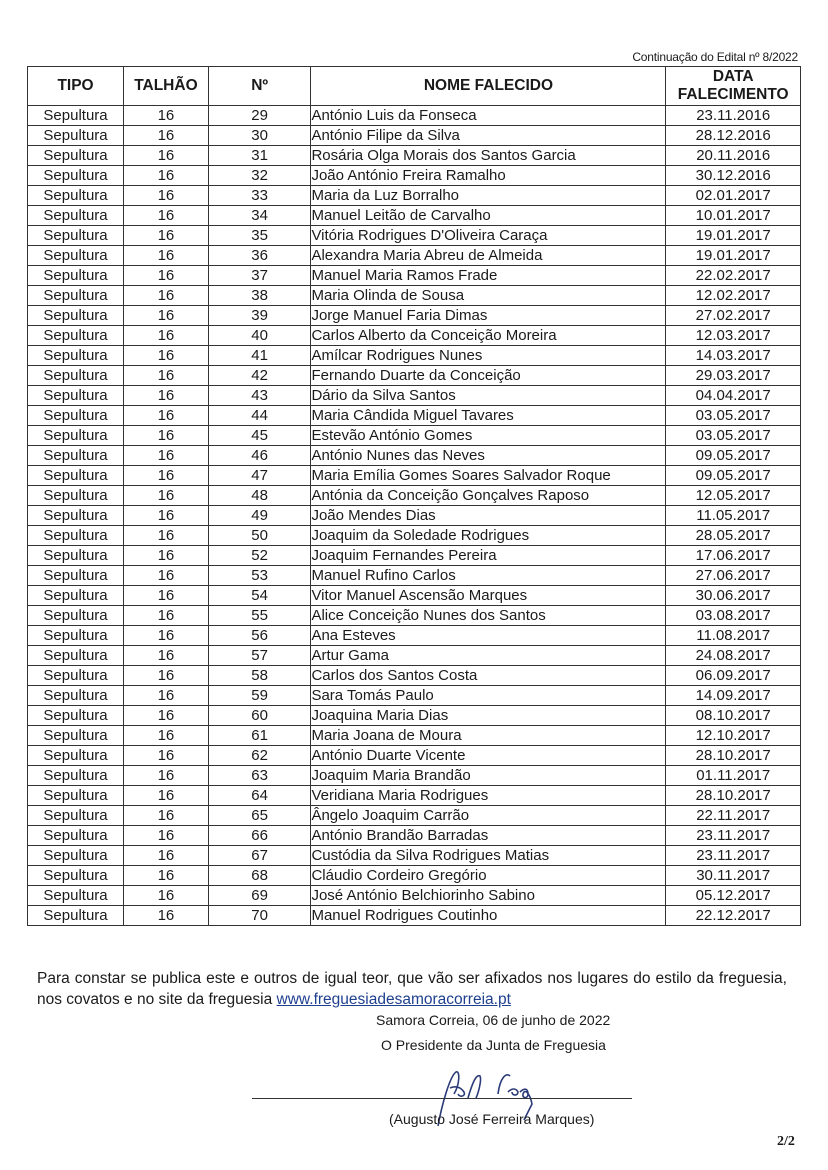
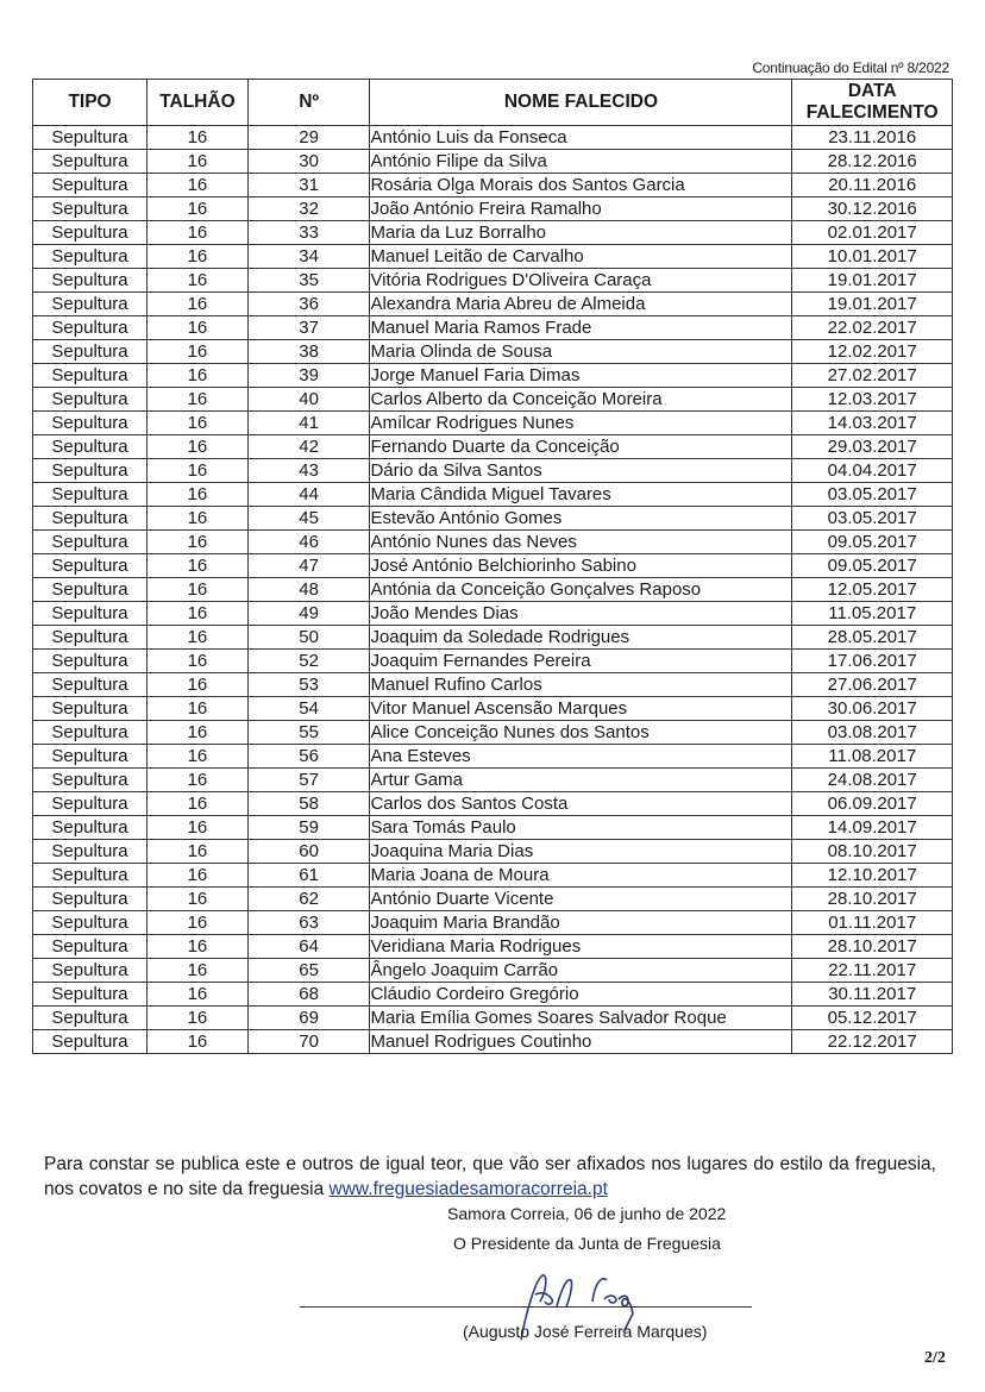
  Continuação do Edital nº 8/2022
  TIPO	TALHÃO	Nº	NOME FALECIDO	DATA FALECIMENTO
  Sepultura	16	29	António Luis da Fonseca	23.11.2016
  Sepultura	16	30	António Filipe da Silva	28.12.2016
  Sepultura	16	31	Rosária Olga Morais dos Santos Garcia	20.11.2016
  Sepultura	16	32	João António Freira Ramalho	30.12.2016
  Sepultura	16	33	Maria da Luz Borralho	02.01.2017
  Sepultura	16	34	Manuel Leitão de Carvalho	10.01.2017
  Sepultura	16	35	Vitória Rodrigues D'Oliveira Caraça	19.01.2017
  Sepultura	16	36	Alexandra Maria Abreu de Almeida	19.01.2017
  Sepultura	16	37	Manuel Maria Ramos Frade	22.02.2017
  Sepultura	16	38	Maria Olinda de Sousa	12.02.2017
  Sepultura	16	39	Jorge Manuel Faria Dimas	27.02.2017
  Sepultura	16	40	Carlos Alberto da Conceição Moreira	12.03.2017
  Sepultura	16	41	Amílcar Rodrigues Nunes	14.03.2017
  Sepultura	16	42	Fernando Duarte da Conceição	29.03.2017
  Sepultura	16	43	Dário da Silva Santos	04.04.2017
  Sepultura	16	44	Maria Cândida Miguel Tavares	03.05.2017
  Sepultura	16	45	Estevão António Gomes	03.05.2017
  Sepultura	16	46	António Nunes das Neves	09.05.2017
- Sepultura	16	47	Maria Emília Gomes Soares Salvador Roque	09.05.2017
+ Sepultura	16	47	José António Belchiorinho Sabino	09.05.2017
  Sepultura	16	48	Antónia da Conceição Gonçalves Raposo	12.05.2017
  Sepultura	16	49	João Mendes Dias	11.05.2017
  Sepultura	16	50	Joaquim da Soledade Rodrigues	28.05.2017
  Sepultura	16	52	Joaquim Fernandes Pereira	17.06.2017
  Sepultura	16	53	Manuel Rufino Carlos	27.06.2017
  Sepultura	16	54	Vitor Manuel Ascensão Marques	30.06.2017
  Sepultura	16	55	Alice Conceição Nunes dos Santos	03.08.2017
  Sepultura	16	56	Ana Esteves	11.08.2017
  Sepultura	16	57	Artur Gama	24.08.2017
  Sepultura	16	58	Carlos dos Santos Costa	06.09.2017
  Sepultura	16	59	Sara Tomás Paulo	14.09.2017
  Sepultura	16	60	Joaquina Maria Dias	08.10.2017
  Sepultura	16	61	Maria Joana de Moura	12.10.2017
  Sepultura	16	62	António Duarte Vicente	28.10.2017
  Sepultura	16	63	Joaquim Maria Brandão	01.11.2017
  Sepultura	16	64	Veridiana Maria Rodrigues	28.10.2017
  Sepultura	16	65	Ângelo Joaquim Carrão	22.11.2017
- Sepultura	16	66	António Brandão Barradas	23.11.2017
- Sepultura	16	67	Custódia da Silva Rodrigues Matias	23.11.2017
  Sepultura	16	68	Cláudio Cordeiro Gregório	30.11.2017
- Sepultura	16	69	José António Belchiorinho Sabino	05.12.2017
+ Sepultura	16	69	Maria Emília Gomes Soares Salvador Roque	05.12.2017
  Sepultura	16	70	Manuel Rodrigues Coutinho	22.12.2017
  Para constar se publica este e outros de igual teor, que vão ser afixados nos lugares do estilo da freguesia, nos covatos e no site da freguesia www.freguesiadesamoracorreia.pt
  Samora Correia, 06 de junho de 2022
  O Presidente da Junta de Freguesia
  (Augusto José Ferreira Marques)
  2/2
